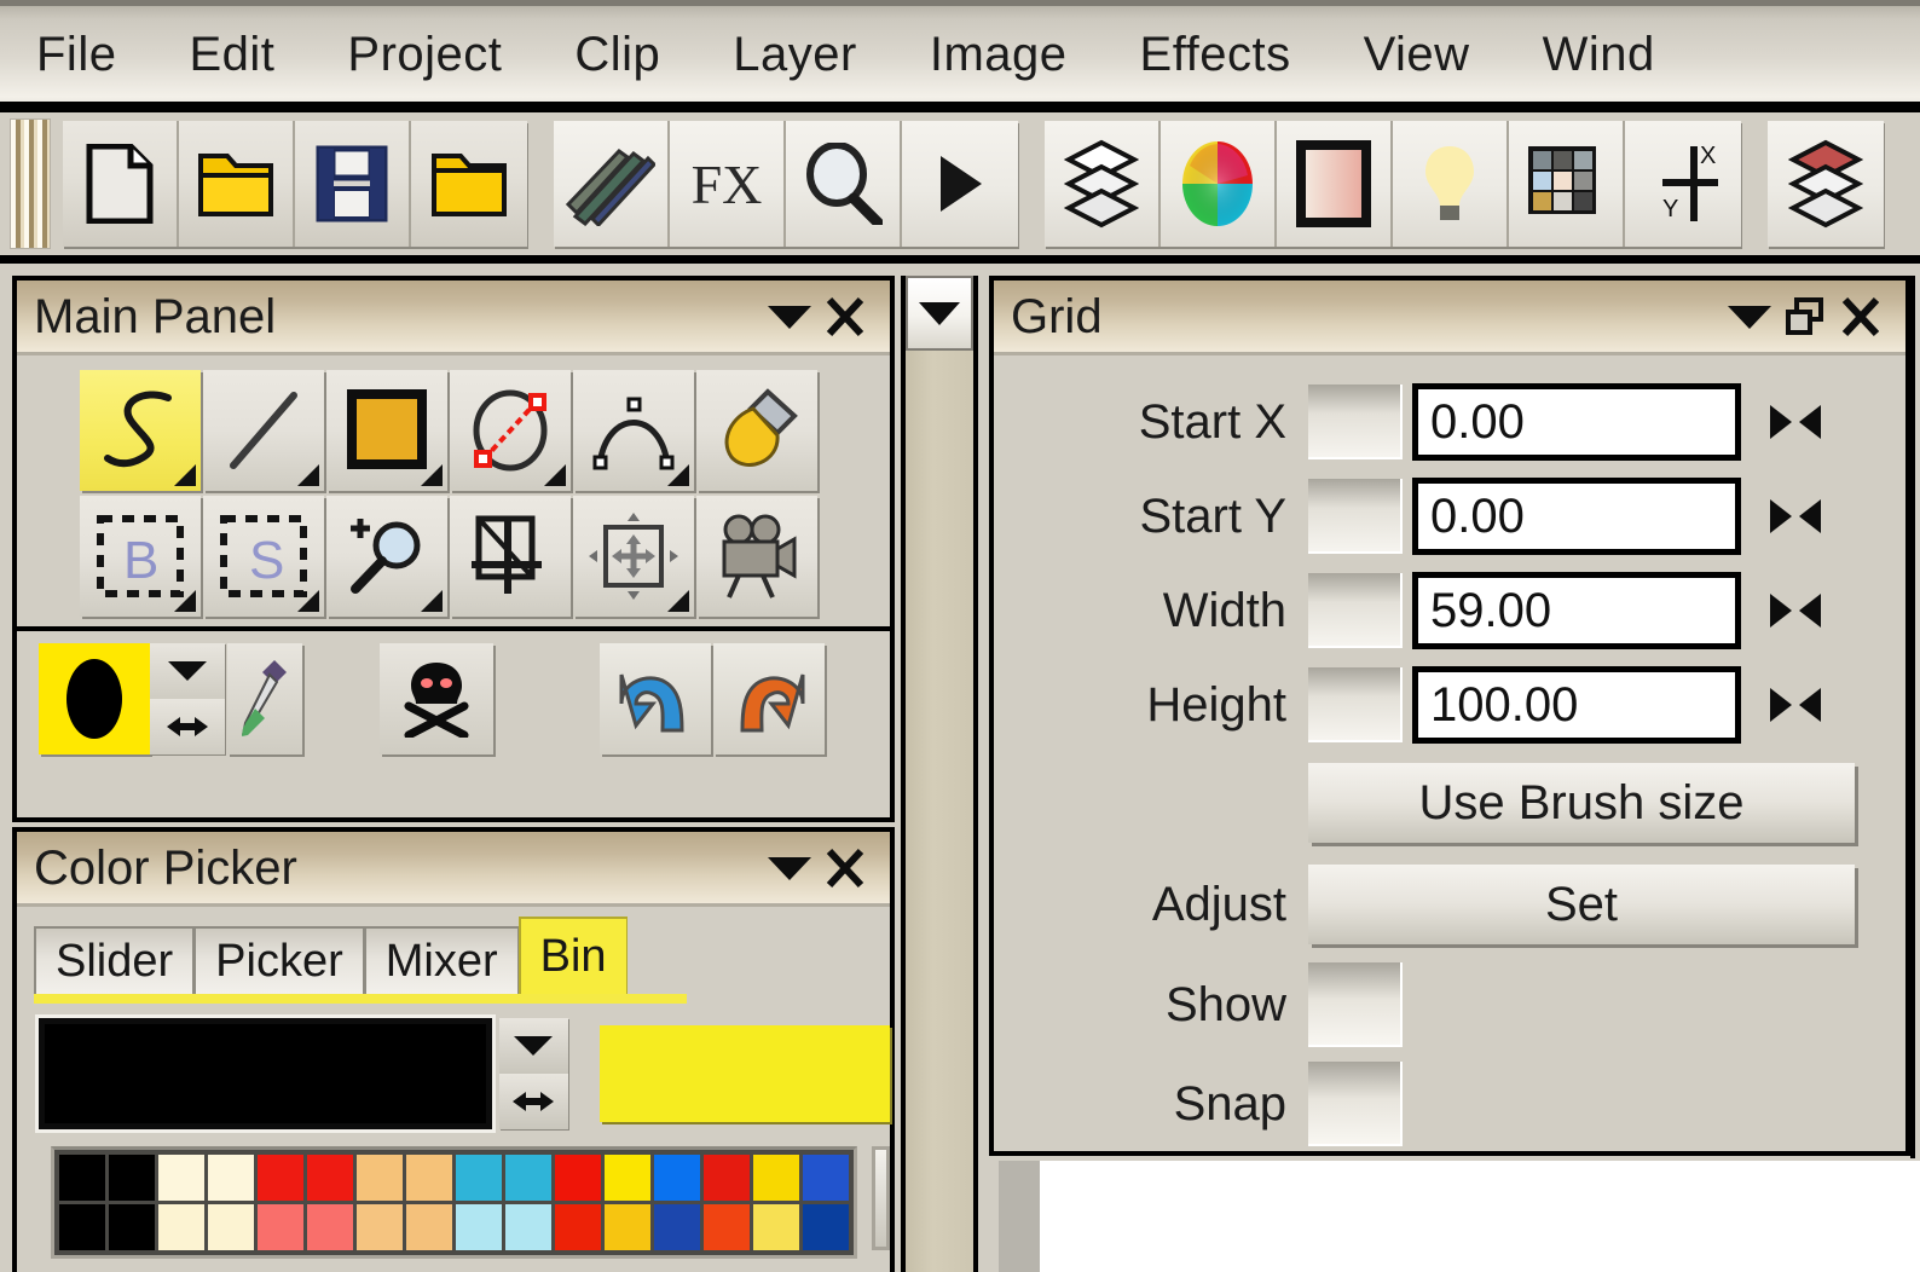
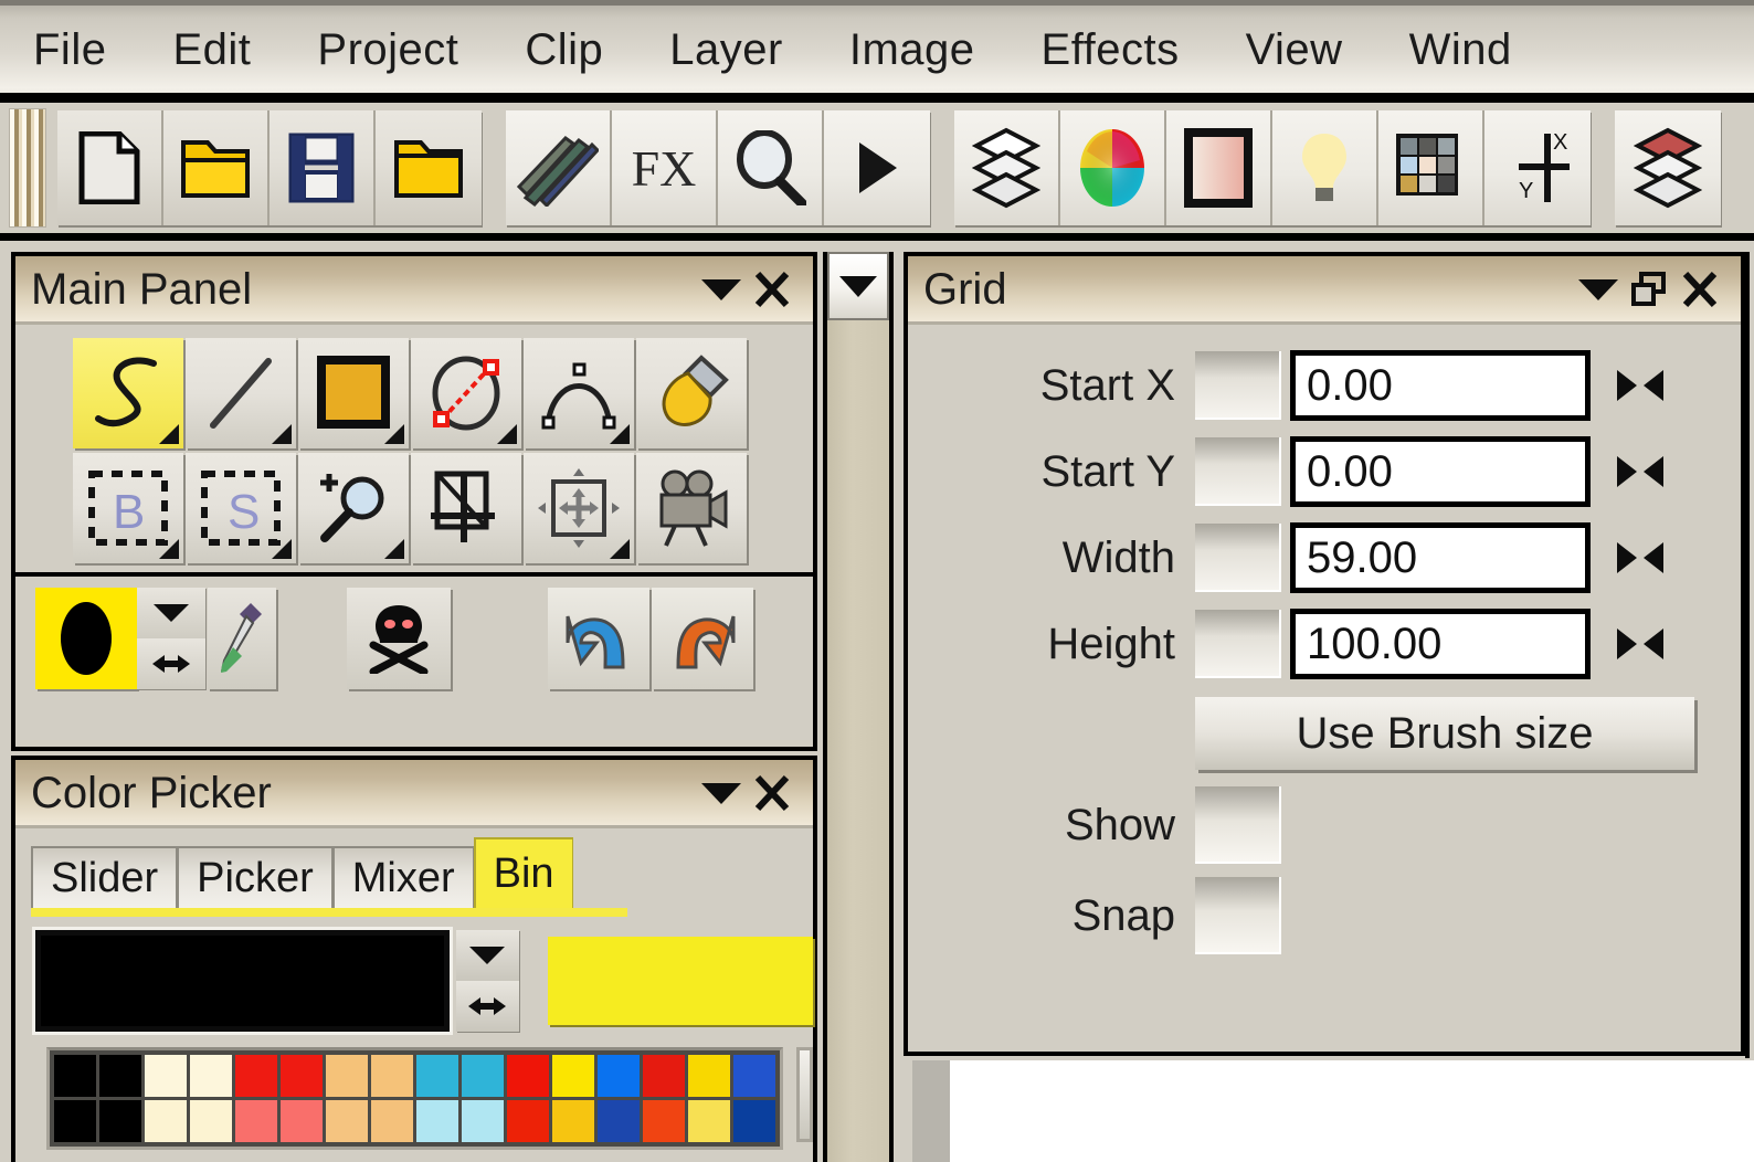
  File
  Edit
  Project
  Clip
  Layer
  Image
  Effects
  View
  Wind
  FX
  X
  Y
  Main Panel
  B
  S
  Color Picker
  Slider
  Picker
  Mixer
  Bin
  Grid
  Start X
  0.00
  Start Y
  0.00
  Width
  59.00
  Height
  100.00
  Use Brush size
- Adjust
- Set
  Show
  Snap
